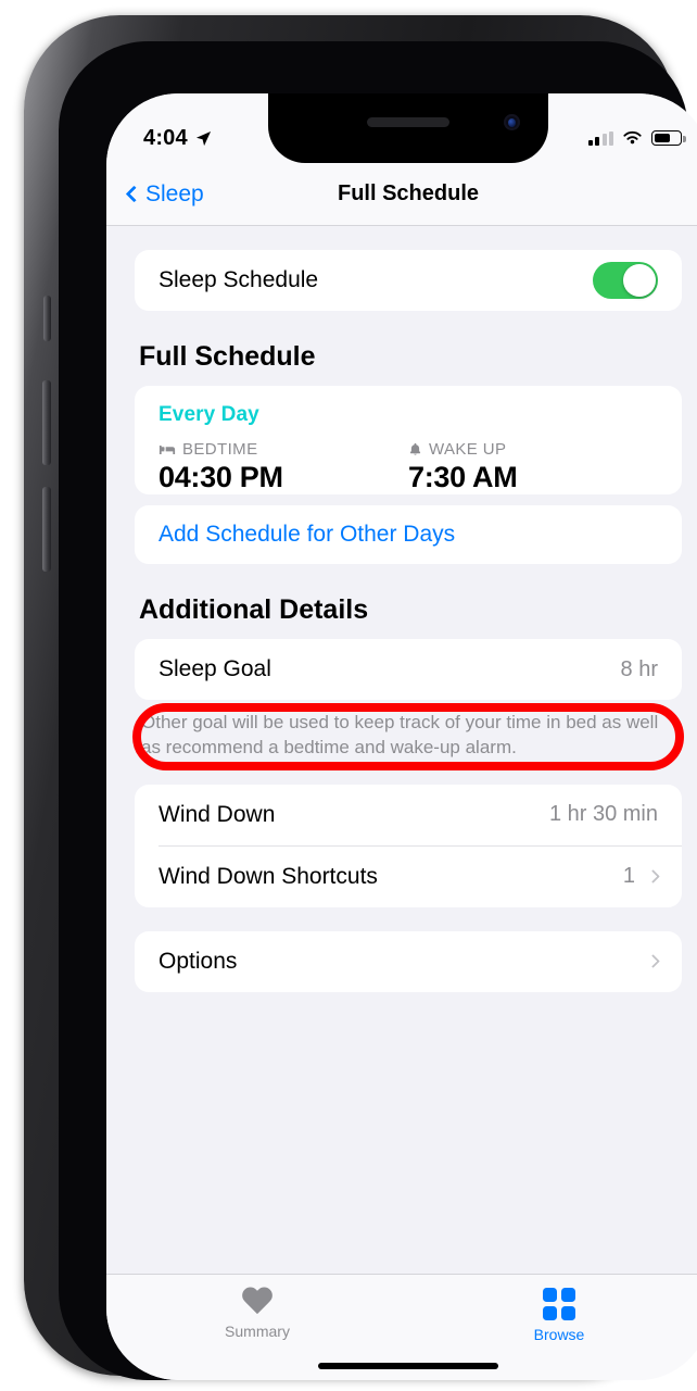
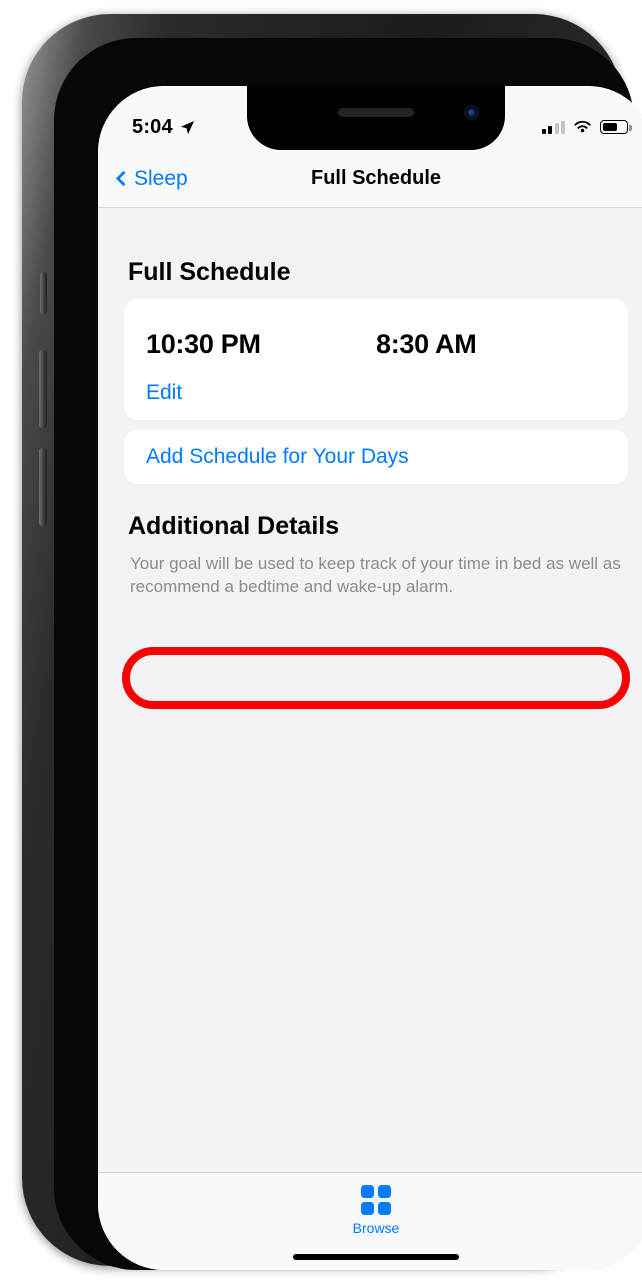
- 4:04
+ 5:04
  Sleep
  Full Schedule
- Sleep Schedule
  Full Schedule
- Every Day
- BEDTIME
- 04:30 PM
+ 10:30 PM
- WAKE UP
- 7:30 AM
+ 8:30 AM
+ Edit
- Add Schedule for Other Days
+ Add Schedule for Your Days
  Additional Details
- Sleep Goal
- 8 hr
- Other goal will be used to keep track of your time in bed as well as recommend a bedtime and wake-up alarm.
+ Your goal will be used to keep track of your time in bed as well as recommend a bedtime and wake-up alarm.
- Wind Down
- 1 hr 30 min
- Wind Down Shortcuts
- 1
- Options
- Summary
  Browse
